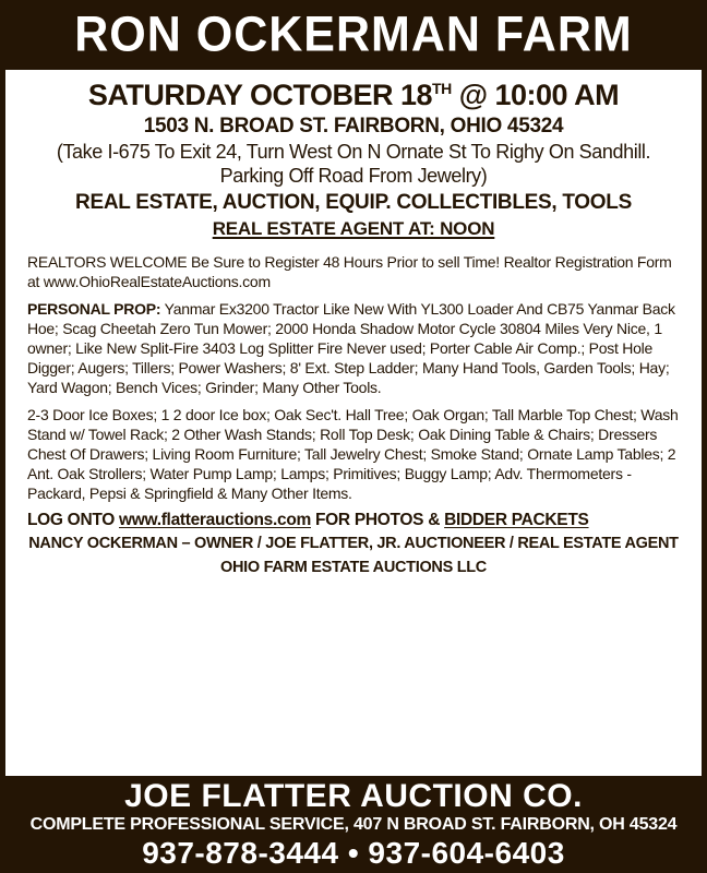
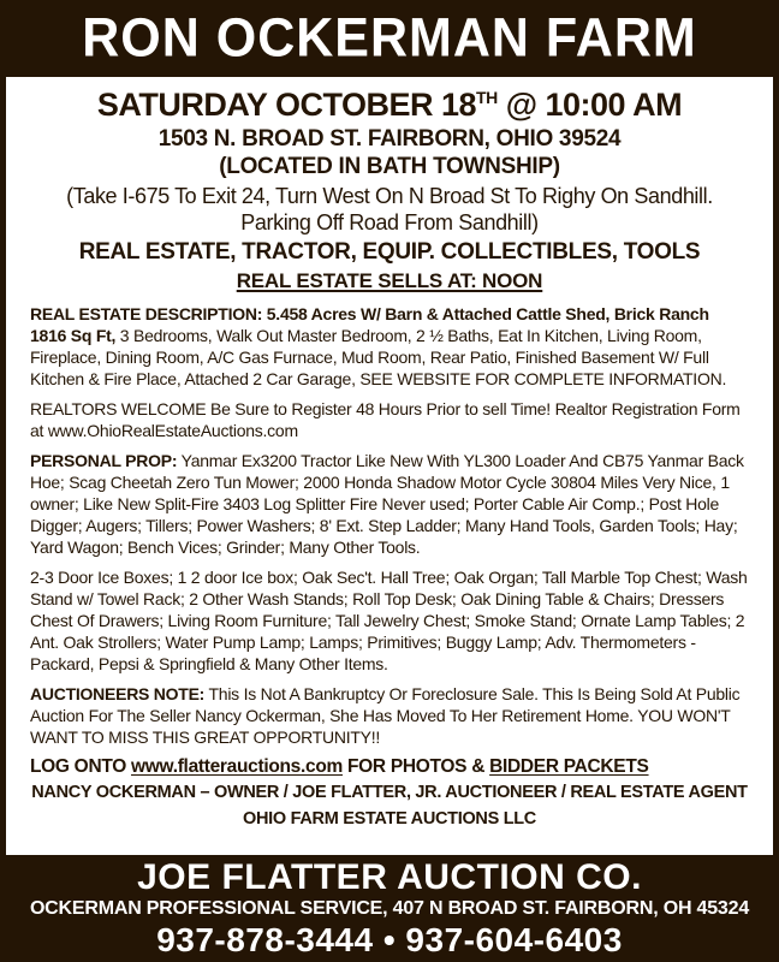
  RON OCKERMAN FARM
  SATURDAY OCTOBER 18TH @ 10:00 AM
- 1503 N. BROAD ST. FAIRBORN, OHIO 45324
+ 1503 N. BROAD ST. FAIRBORN, OHIO 39524
+ (LOCATED IN BATH TOWNSHIP)
- (Take I-675 To Exit 24, Turn West On N Ornate St To Righy On Sandhill.
+ (Take I-675 To Exit 24, Turn West On N Broad St To Righy On Sandhill.
- Parking Off Road From Jewelry)
+ Parking Off Road From Sandhill)
- REAL ESTATE, AUCTION, EQUIP. COLLECTIBLES, TOOLS
+ REAL ESTATE, TRACTOR, EQUIP. COLLECTIBLES, TOOLS
- REAL ESTATE AGENT AT: NOON
+ REAL ESTATE SELLS AT: NOON
+ REAL ESTATE DESCRIPTION: 5.458 Acres W/ Barn & Attached Cattle Shed, Brick Ranch 1816 Sq Ft, 3 Bedrooms, Walk Out Master Bedroom, 2 ½ Baths, Eat In Kitchen, Living Room, Fireplace, Dining Room, A/C Gas Furnace, Mud Room, Rear Patio, Finished Basement W/ Full Kitchen & Fire Place, Attached 2 Car Garage, SEE WEBSITE FOR COMPLETE INFORMATION.
  REALTORS WELCOME Be Sure to Register 48 Hours Prior to sell Time! Realtor Registration Form at www.OhioRealEstateAuctions.com
  PERSONAL PROP: Yanmar Ex3200 Tractor Like New With YL300 Loader And CB75 Yanmar Back Hoe; Scag Cheetah Zero Tun Mower; 2000 Honda Shadow Motor Cycle 30804 Miles Very Nice, 1 owner; Like New Split-Fire 3403 Log Splitter Fire Never used; Porter Cable Air Comp.; Post Hole Digger; Augers; Tillers; Power Washers; 8' Ext. Step Ladder; Many Hand Tools, Garden Tools; Hay; Yard Wagon; Bench Vices; Grinder; Many Other Tools.
  2-3 Door Ice Boxes; 1 2 door Ice box; Oak Sec't. Hall Tree; Oak Organ; Tall Marble Top Chest; Wash Stand w/ Towel Rack; 2 Other Wash Stands; Roll Top Desk; Oak Dining Table & Chairs; Dressers Chest Of Drawers; Living Room Furniture; Tall Jewelry Chest; Smoke Stand; Ornate Lamp Tables; 2 Ant. Oak Strollers; Water Pump Lamp; Lamps; Primitives; Buggy Lamp; Adv. Thermometers - Packard, Pepsi & Springfield & Many Other Items.
+ AUCTIONEERS NOTE: This Is Not A Bankruptcy Or Foreclosure Sale. This Is Being Sold At Public Auction For The Seller Nancy Ockerman, She Has Moved To Her Retirement Home. YOU WON'T WANT TO MISS THIS GREAT OPPORTUNITY!!
  LOG ONTO www.flatterauctions.com FOR PHOTOS & BIDDER PACKETS
  NANCY OCKERMAN – OWNER / JOE FLATTER, JR. AUCTIONEER / REAL ESTATE AGENT
  OHIO FARM ESTATE AUCTIONS LLC
  JOE FLATTER AUCTION CO.
- COMPLETE PROFESSIONAL SERVICE, 407 N BROAD ST. FAIRBORN, OH 45324
+ OCKERMAN PROFESSIONAL SERVICE, 407 N BROAD ST. FAIRBORN, OH 45324
  937-878-3444 • 937-604-6403
